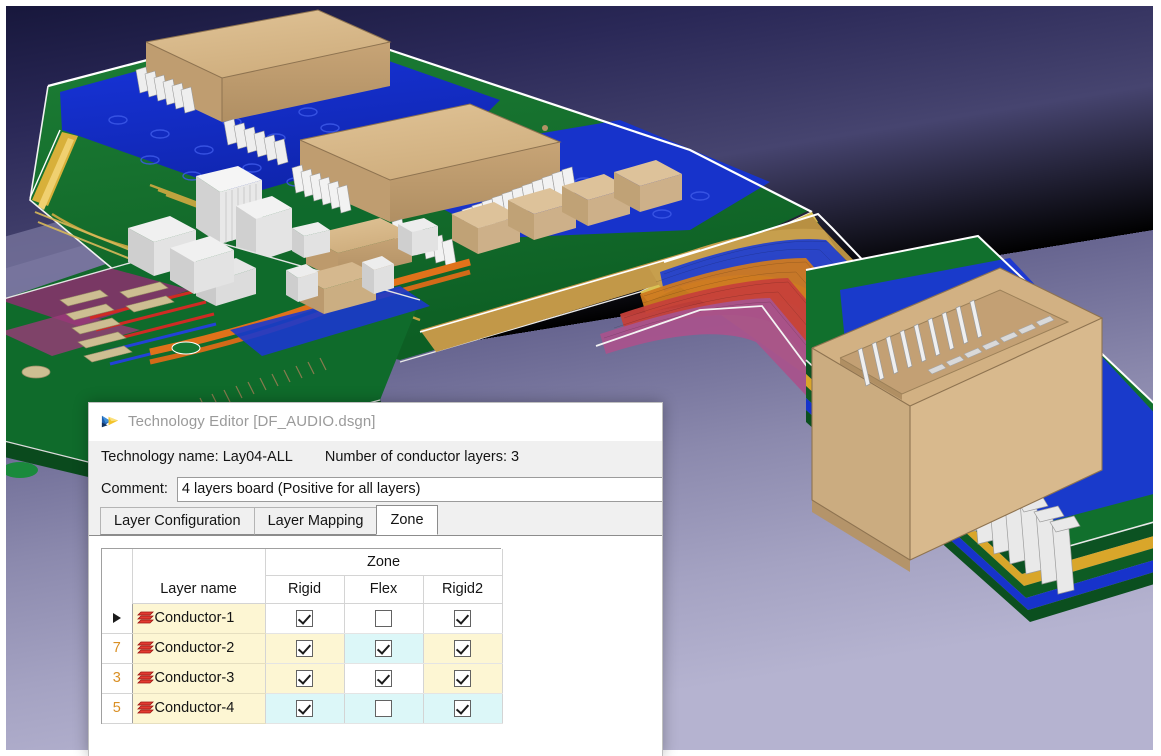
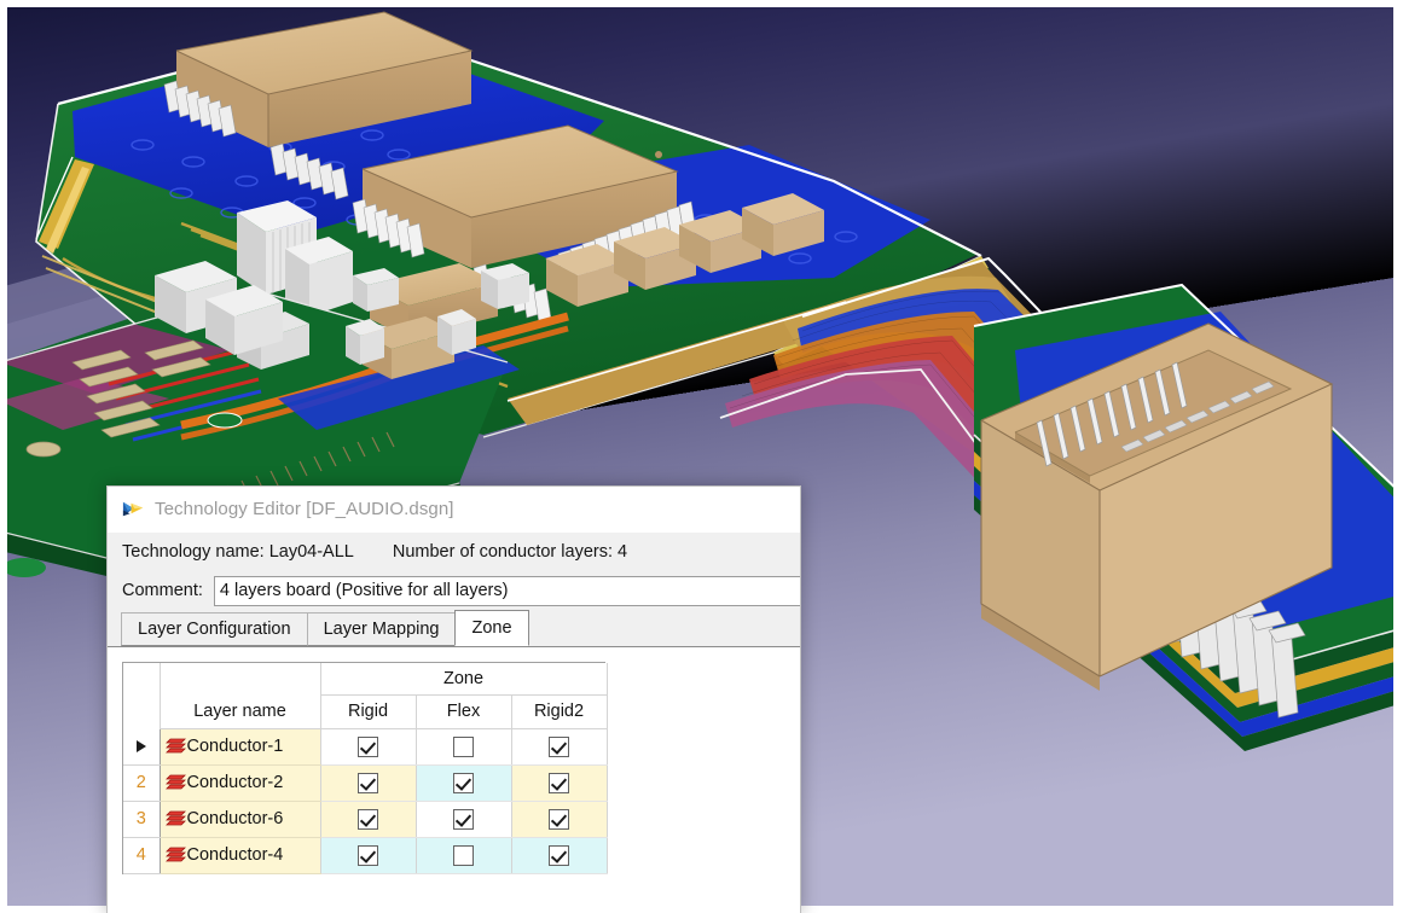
  Technology Editor [DF_AUDIO.dsgn]
  Technology name: Lay04-ALL
- Number of conductor layers: 3
+ Number of conductor layers: 4
  Comment:
  4 layers board (Positive for all layers)
  Layer Configuration
  Layer Mapping
  Zone
  	Layer name	Zone
  Rigid	Flex	Rigid2
  	Conductor-1
- 7	Conductor-2
+ 2	Conductor-2
- 3	Conductor-3
+ 3	Conductor-6
- 5	Conductor-4
+ 4	Conductor-4
